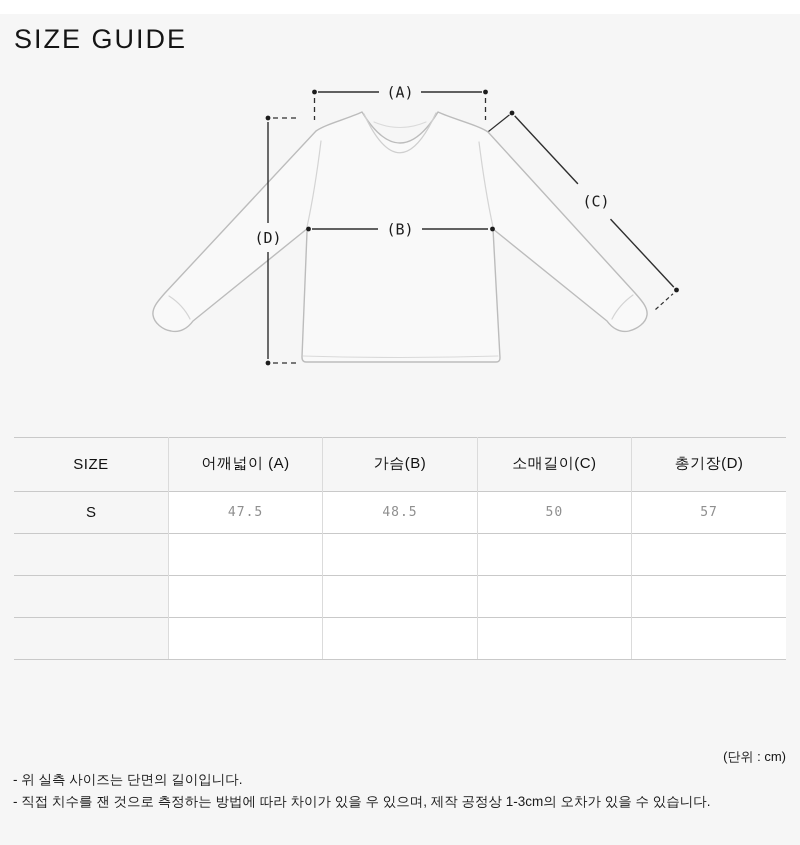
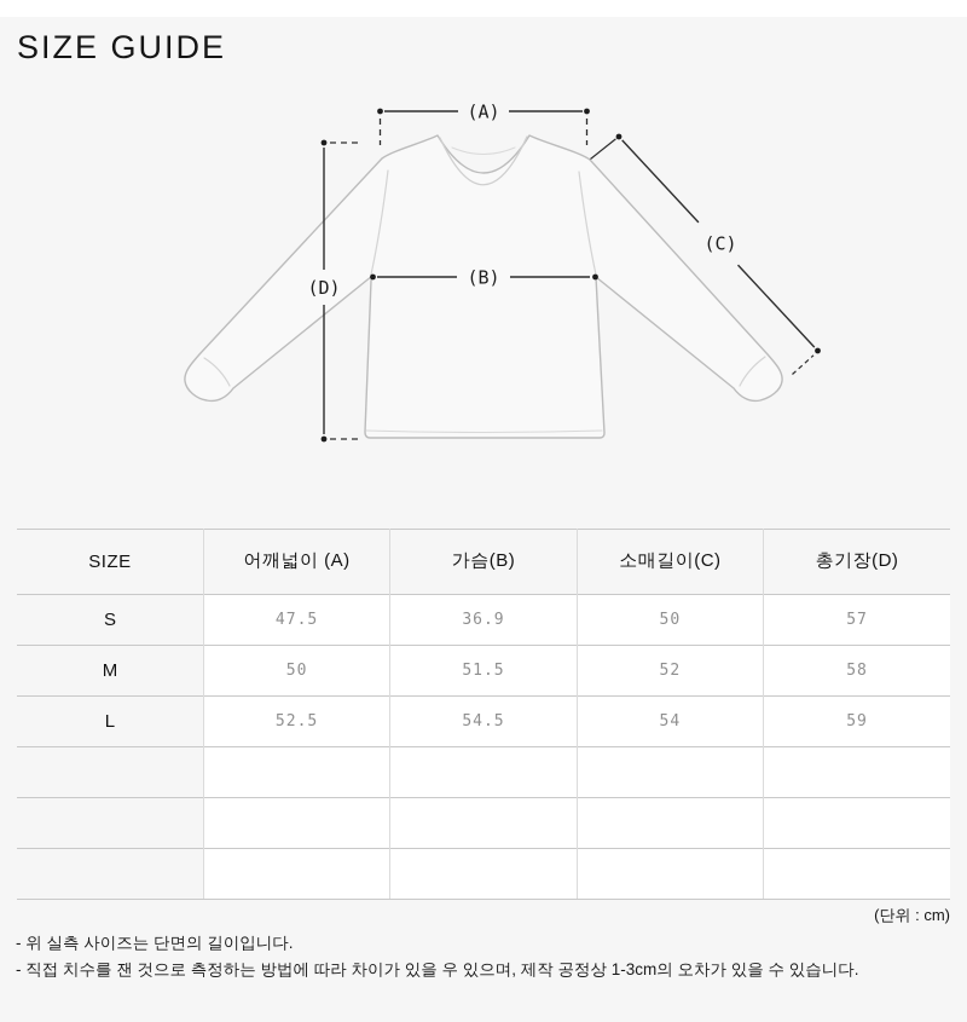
  SIZE GUIDE
  (A)
  (B)
  (C)
  (D)
  SIZE	어깨넓이 (A)	가슴(B)	소매길이(C)	총기장(D)
- S	47.5	48.5	50	57
+ S	47.5	36.9	50	57
+ M	50	51.5	52	58
+ L	52.5	54.5	54	59
  (단위 : cm)
  - 위 실측 사이즈는 단면의 길이입니다.
  - 직접 치수를 잰 것으로 측정하는 방법에 따라 차이가 있을 우 있으며, 제작 공정상 1-3cm의 오차가 있을 수 있습니다.
